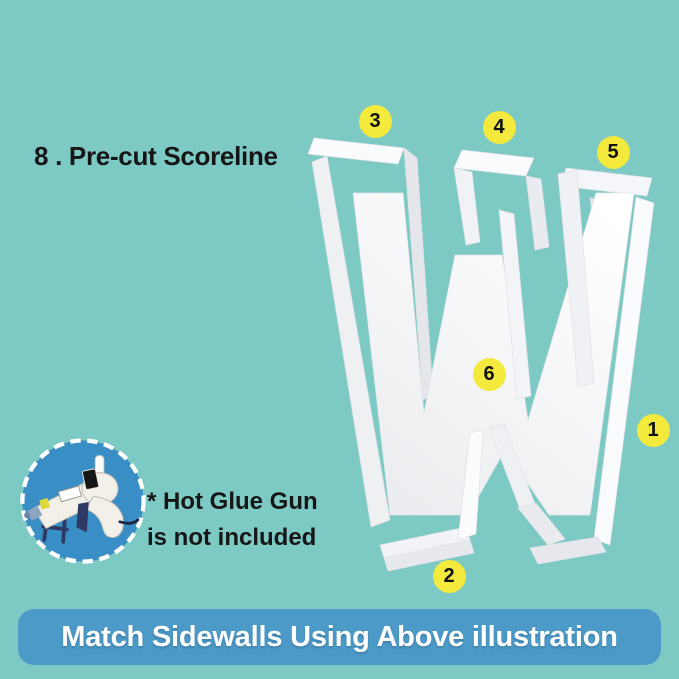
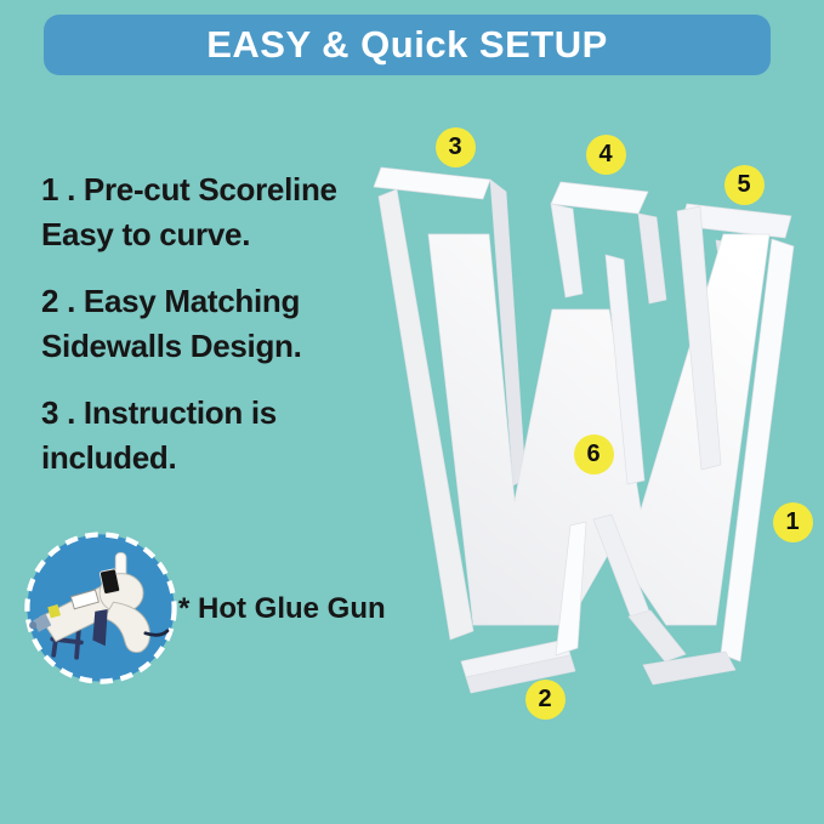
+ EASY & Quick SETUP
- 8 . Pre-cut Scoreline
+ 1 . Pre-cut Scoreline
+ Easy to curve.
+ 2 . Easy Matching
+ Sidewalls Design.
+ 3 . Instruction is
+ included.
  * Hot Glue Gun
- is not included
  1
  2
  3
  4
  5
  6
- Match Sidewalls Using Above illustration
